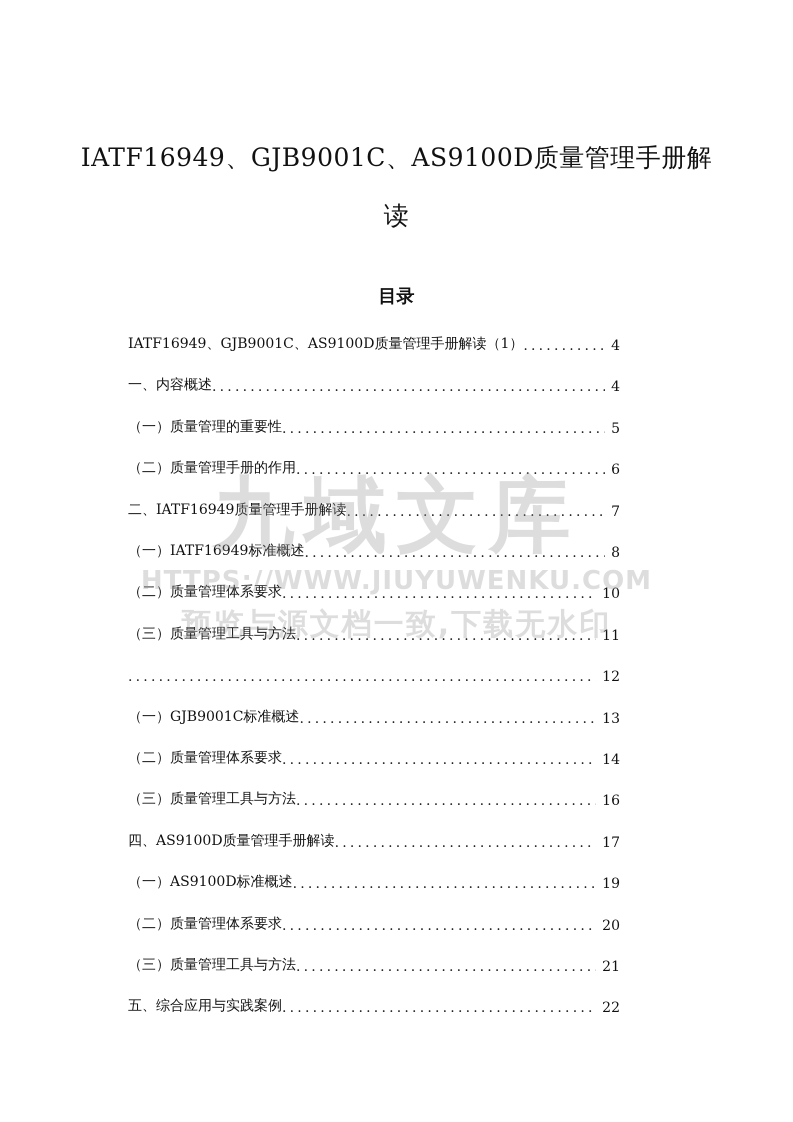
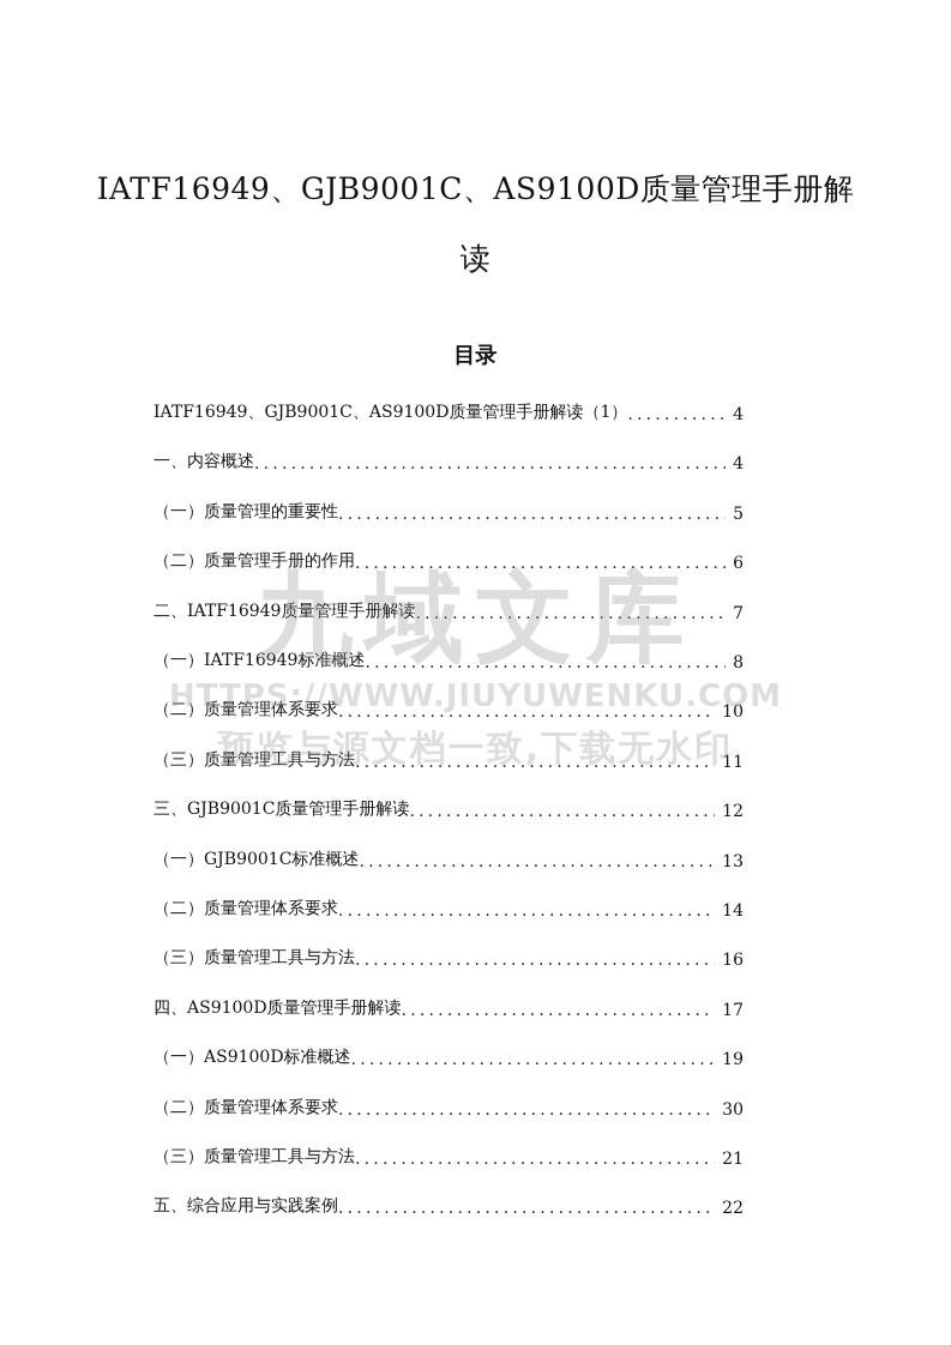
  IATF16949、GJB9001C、AS9100D质量管理手册解
  读
  目录
  IATF16949、GJB9001C、AS9100D质量管理手册解读（1）
  4
  一、内容概述
  4
  （一）质量管理的重要性
  5
  （二）质量管理手册的作用
  6
  二、IATF16949质量管理手册解读
  7
  （一）IATF16949标准概述
  8
  （二）质量管理体系要求
  10
  （三）质量管理工具与方法
  11
+ 三、GJB9001C质量管理手册解读
  12
  （一）GJB9001C标准概述
  13
  （二）质量管理体系要求
  14
  （三）质量管理工具与方法
  16
  四、AS9100D质量管理手册解读
  17
  （一）AS9100D标准概述
  19
  （二）质量管理体系要求
- 20
+ 30
  （三）质量管理工具与方法
  21
  五、综合应用与实践案例
  22
  九域文库
  HTTPS://WWW.JIUYUWENKU.COM
  预览与源文档一致,下载无水印
